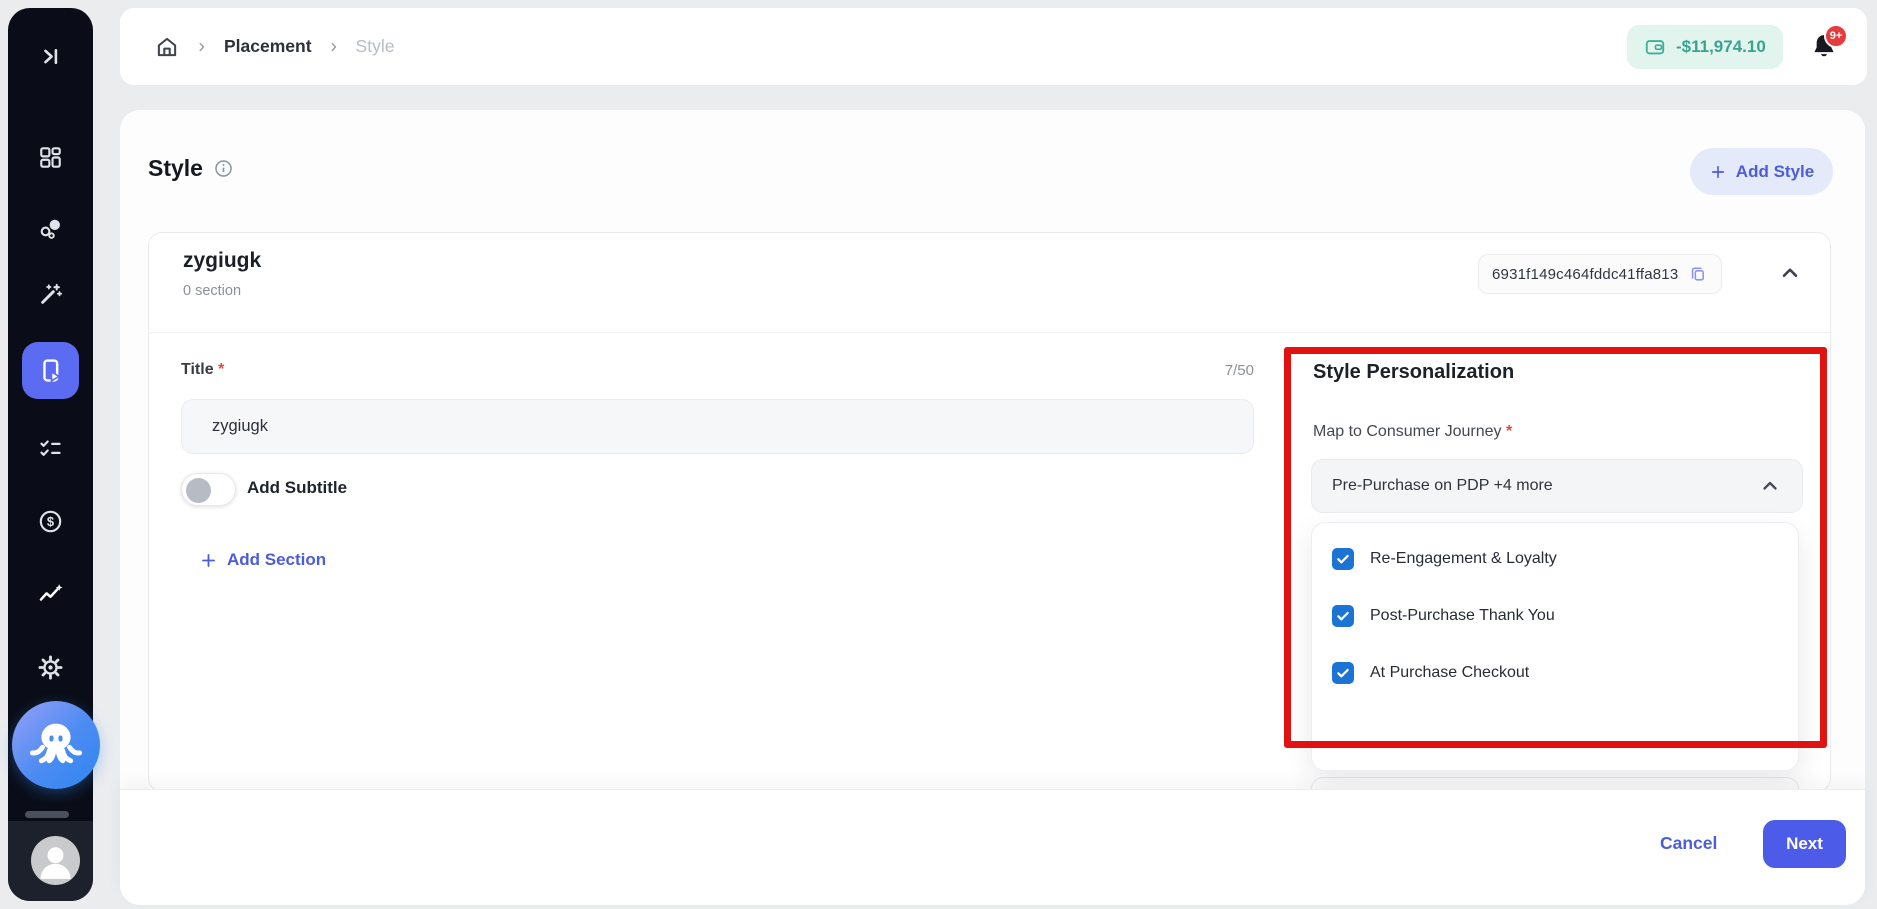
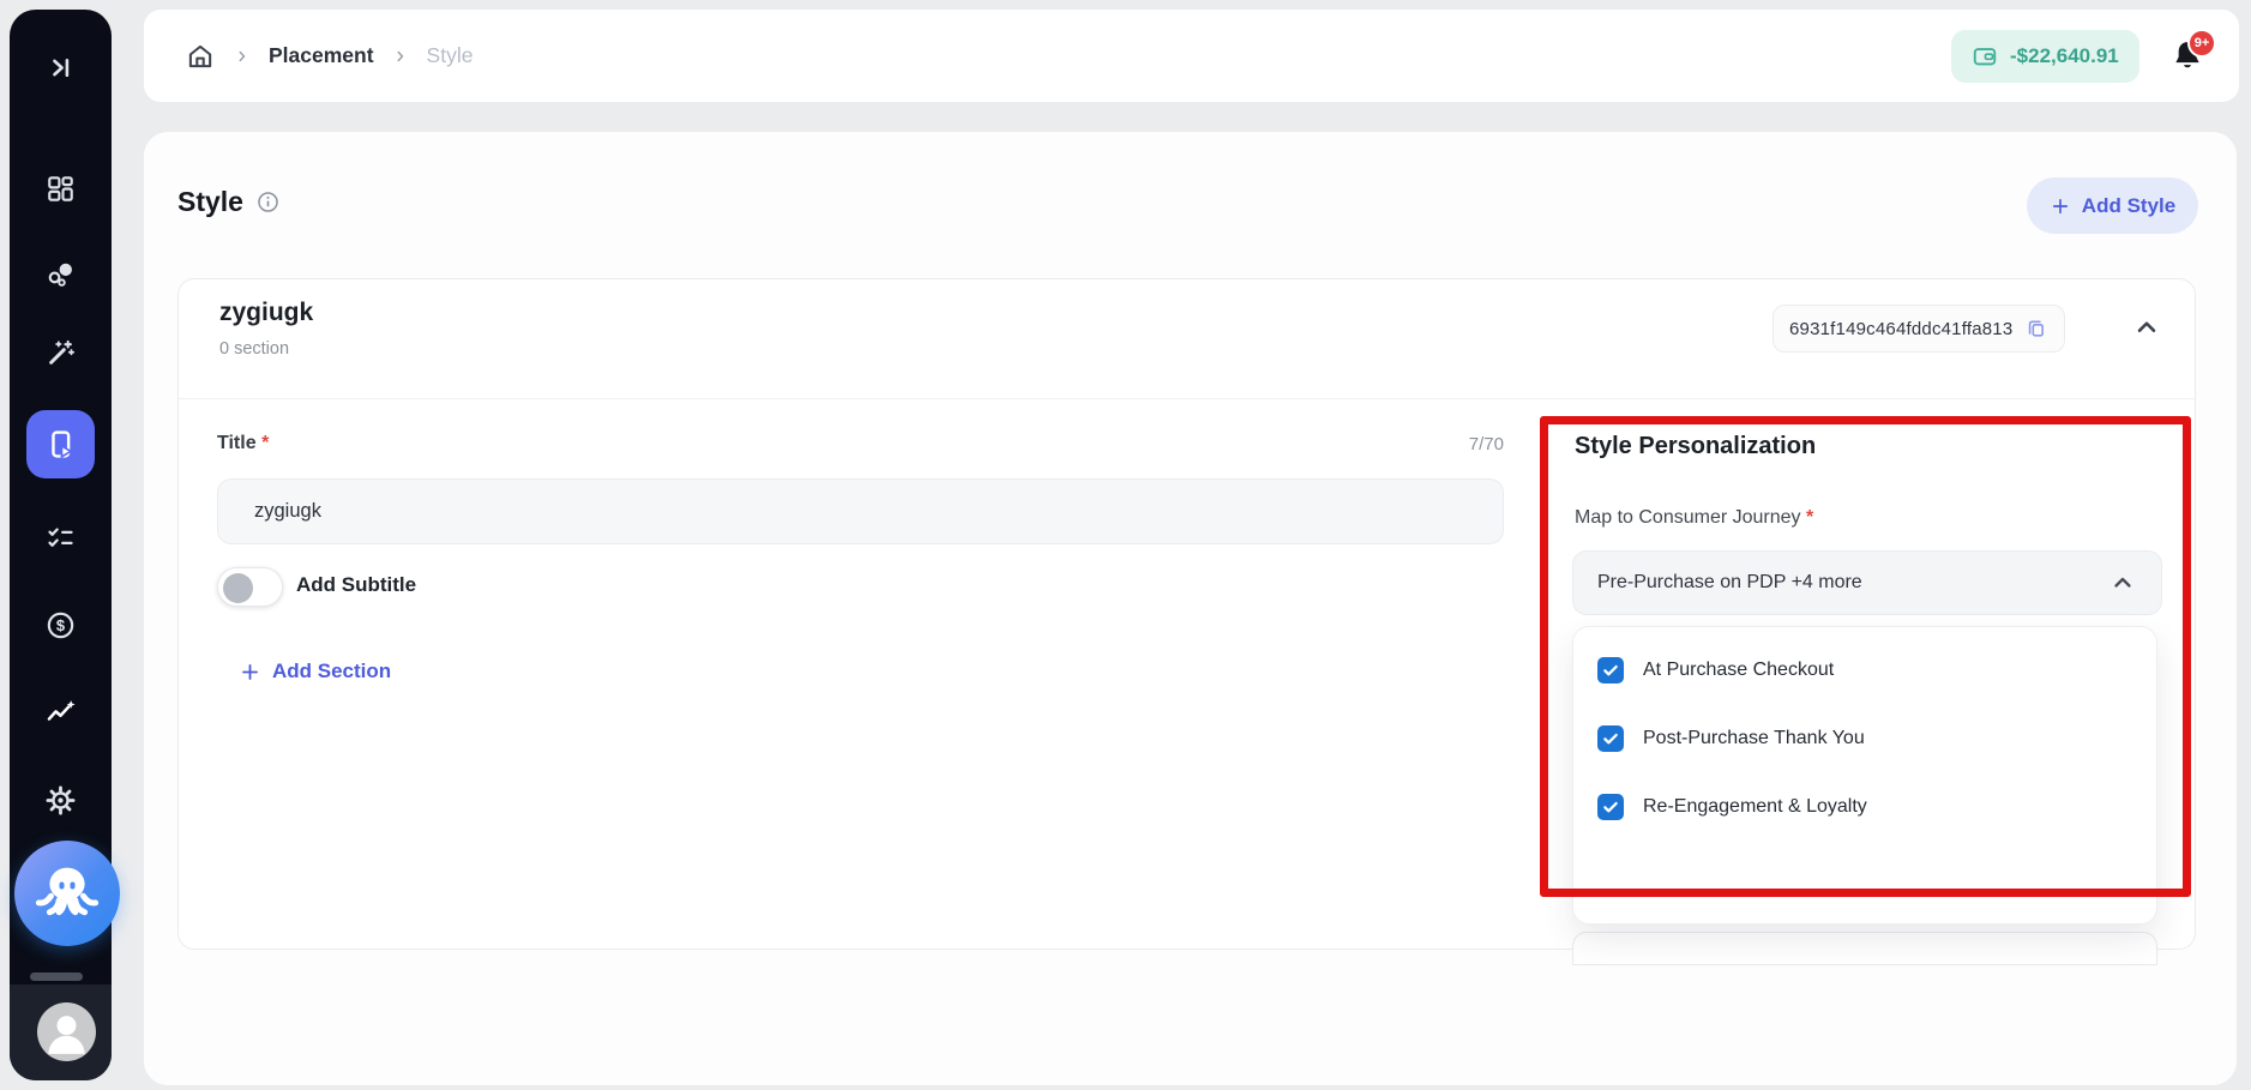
  Placement
  Style
- -$11,974.10
+ -$22,640.91
  9+
  Style
  Add Style
  zygiugk
  0 section
  6931f149c464fddc41ffa813
  Title *
- 7/50
+ 7/70
  zygiugk
  Add Subtitle
  Add Section
  Style Personalization
  Map to Consumer Journey *
  Pre-Purchase on PDP +4 more
- Re-Engagement & Loyalty
+ At Purchase Checkout
  Post-Purchase Thank You
- At Purchase Checkout
+ Re-Engagement & Loyalty
- Cancel
- Next
  $
